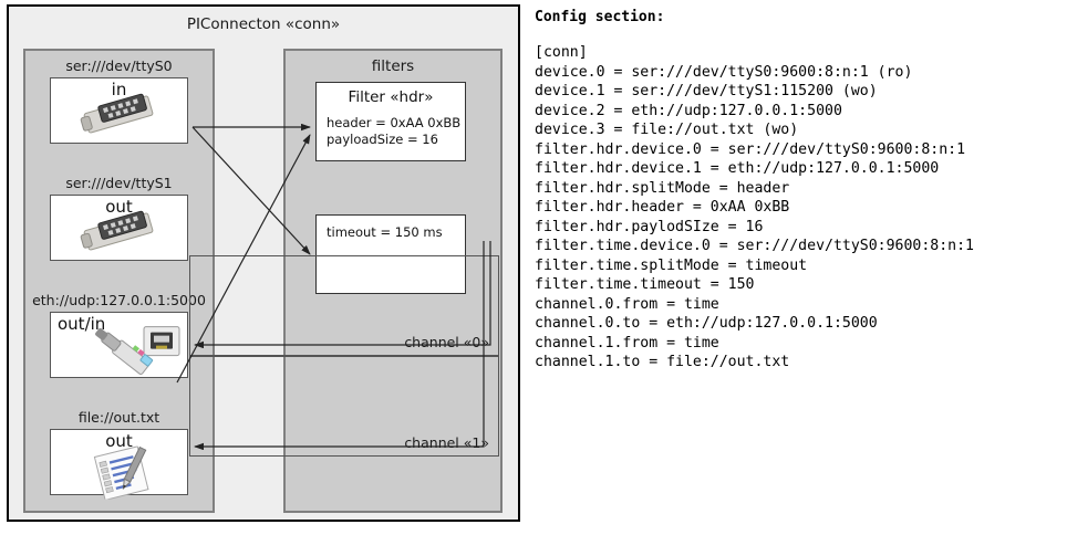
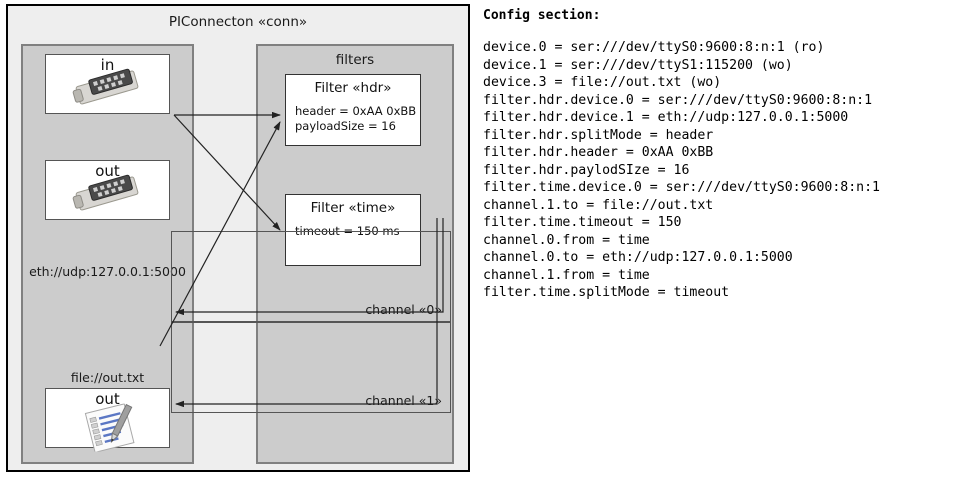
  PIConnecton «conn»
- ser:///dev/ttyS0
  in
- ser:///dev/ttyS1
  out
  eth://udp:127.0.0.1:5000
- out/in
  file://out.txt
  out
  filters
  Filter «hdr»
  header = 0xAA 0xBB
  payloadSize = 16
+ Filter «time»
  timeout = 150 ms
  channel «0»
  channel «1»
  Config section:
- [conn]
  device.0 = ser:///dev/ttyS0:9600:8:n:1 (ro)
  device.1 = ser:///dev/ttyS1:115200 (wo)
- device.2 = eth://udp:127.0.0.1:5000
  device.3 = file://out.txt (wo)
  filter.hdr.device.0 = ser:///dev/ttyS0:9600:8:n:1
  filter.hdr.device.1 = eth://udp:127.0.0.1:5000
  filter.hdr.splitMode = header
  filter.hdr.header = 0xAA 0xBB
  filter.hdr.paylodSIze = 16
  filter.time.device.0 = ser:///dev/ttyS0:9600:8:n:1
- filter.time.splitMode = timeout
+ channel.1.to = file://out.txt
  filter.time.timeout = 150
  channel.0.from = time
  channel.0.to = eth://udp:127.0.0.1:5000
  channel.1.from = time
- channel.1.to = file://out.txt
+ filter.time.splitMode = timeout
